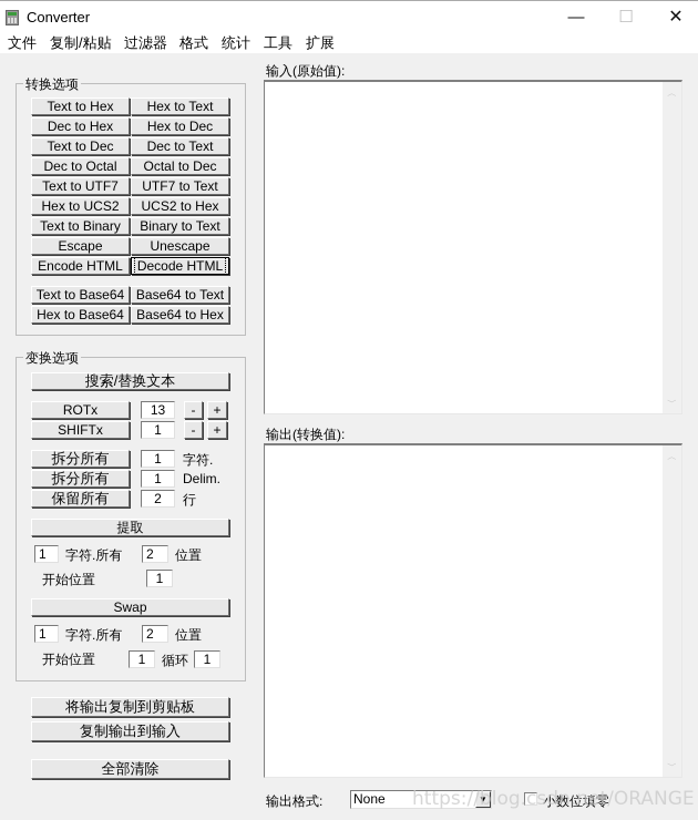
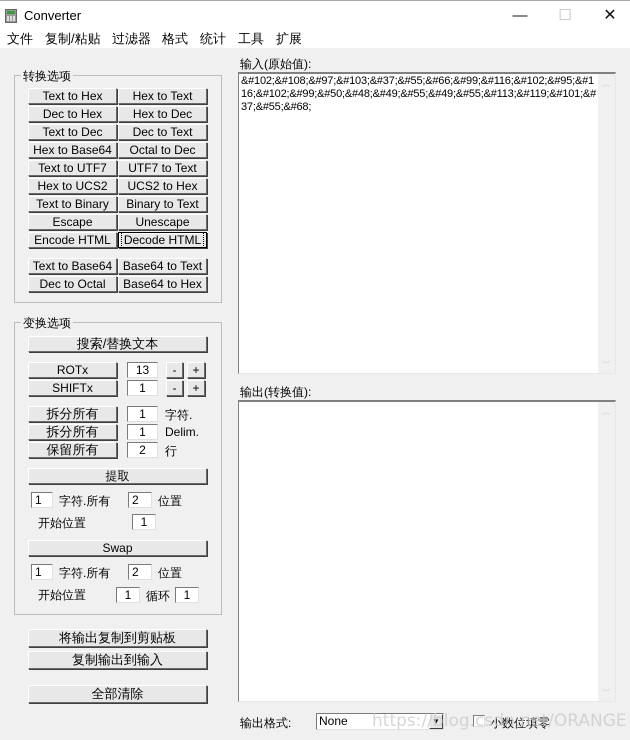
  Converter
  —
  ☐
  ✕
  文件
  复制/粘贴
  过滤器
  格式
  统计
  工具
  扩展
  转换选项
  Text to Hex
  Hex to Text
  Dec to Hex
  Hex to Dec
  Text to Dec
  Dec to Text
- Dec to Octal
+ Hex to Base64
  Octal to Dec
  Text to UTF7
  UTF7 to Text
  Hex to UCS2
  UCS2 to Hex
  Text to Binary
  Binary to Text
  Escape
  Unescape
  Encode HTML
  Decode HTML
  Text to Base64
  Base64 to Text
- Hex to Base64
+ Dec to Octal
  Base64 to Hex
  变换选项
  搜索/替换文本
  ROTx
  13
  -
  +
  SHIFTx
  1
  -
  +
  拆分所有
  1
  字符.
  拆分所有
  1
  Delim.
  保留所有
  2
  行
  提取
  1
  字符.所有
  2
  位置
  开始位置
  1
  Swap
  1
  字符.所有
  2
  位置
  开始位置
  1
  循环
  1
  将输出复制到剪贴板
  复制输出到输入
  全部清除
  输入(原始值):
+ &#102;&#108;&#97;&#103;&#37;&#55;&#66;&#99;&#116;&#102;&#95;&#116;&#102;&#99;&#50;&#48;&#49;&#55;&#49;&#55;&#113;&#119;&#101;&#37;&#55;&#68;
  输出(转换值):
  输出格式:
  None
  ▼
  小数位填零
  https://blog.csdn.net/ORANGE
